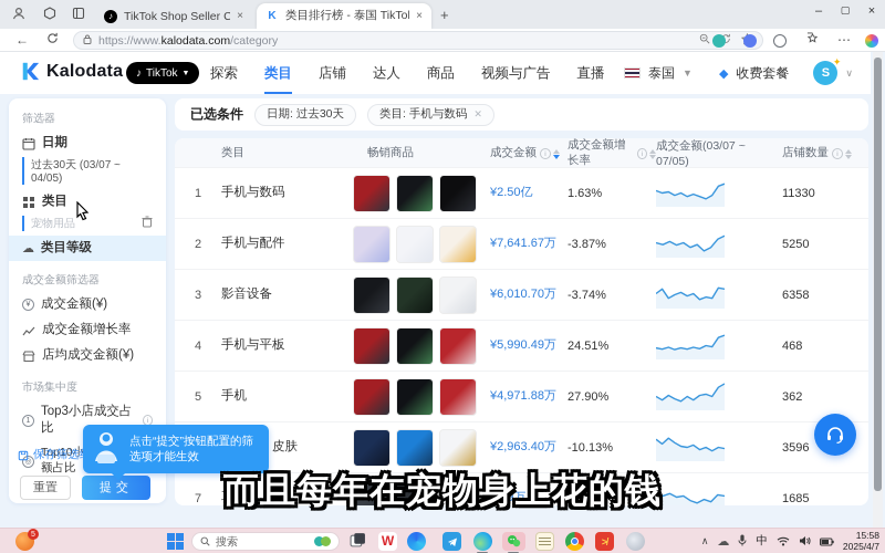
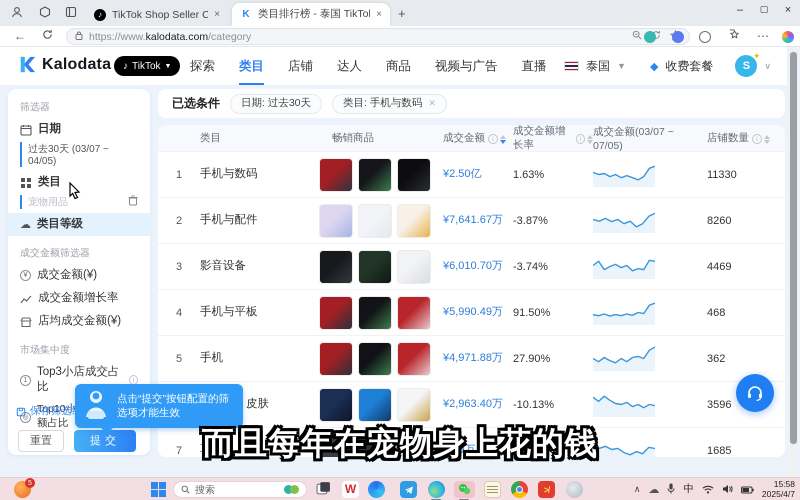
  ♪
  ×
  K
  类目排行榜 - 泰国 TikTo
  ×
  +
  –
  ▢
  ×
  ←
  https://www.
  kalodata.com
  /category
  ⋯
  Kalodata
  ♪
  TikTok
  探索
  类目
  店铺
  达人
  商品
  视频与广告
  直播
  泰国
  ▼
  ◆
  收费套餐
  S
  ✦
  ∨
  筛选器
  日期
  过去30天 (03/07 ~ 04/05)
  类目
  宠物用品
  ☁
  类目等级
  成交金额筛选器
  成交金额(¥)
  成交金额增长率
  店均成交金额(¥)
  市场集中度
  Top3小店成交占比
  重置
  提交
  点击“提交”按钮配置的筛选项才能生效
  已选条件
  日期: 过去30天
  类目: 手机与数码
  ✕
  类目
  畅销商品
  成交金额
  成交金额增长率
  成交金额(03/07 ~ 07/05)
  店铺数量
  1
  手机与数码
  ¥2.50亿
  1.63%
  11330
  2
  手机与配件
  ¥7,641.67万
  -3.87%
- 5250
+ 8260
  3
  影音设备
  ¥6,010.70万
  -3.74%
- 6358
+ 4469
  4
  手机与平板
  ¥5,990.49万
- 24.51%
+ 91.50%
  468
  5
  手机
  ¥4,971.88万
  27.90%
  362
  ¥2,963.40万
  -10.13%
  3596
  7
  耳机
  53.9万
  1685
  而且每年在宠物身上花的钱
  搜索
  W
  ≯
  ∧
  ☁
  中
  15:58
  2025/4/7
